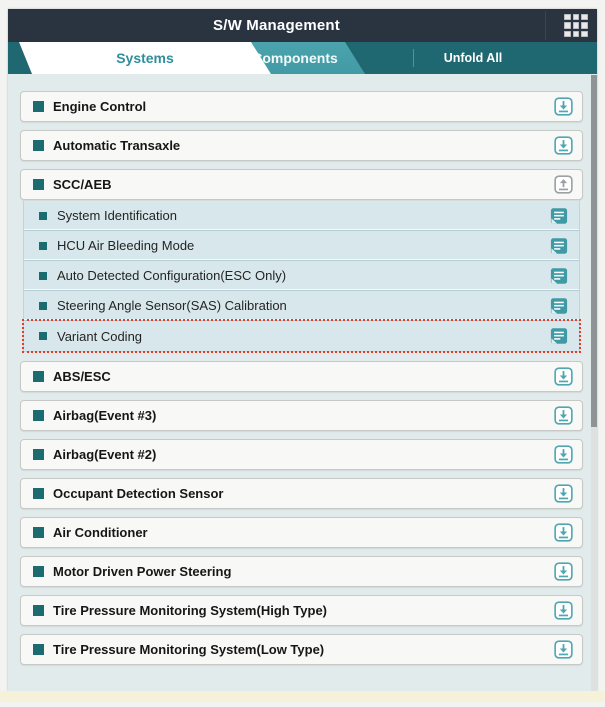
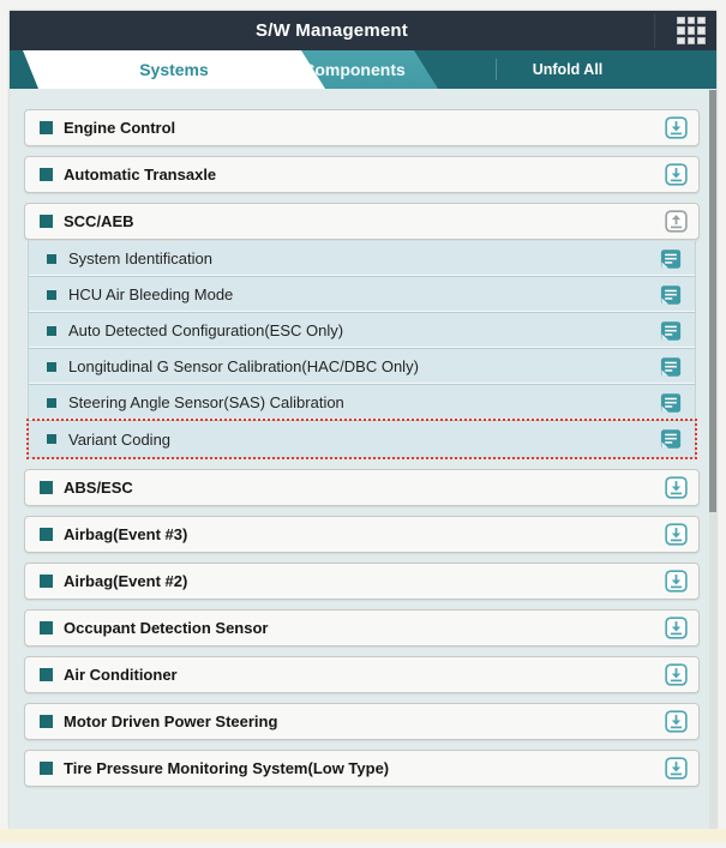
  S/W Management
  omponents
  Systems
  Unfold All
  Engine Control
  Automatic Transaxle
  SCC/AEB
  System Identification
  HCU Air Bleeding Mode
  Auto Detected Configuration(ESC Only)
+ Longitudinal G Sensor Calibration(HAC/DBC Only)
  Steering Angle Sensor(SAS) Calibration
  Variant Coding
  ABS/ESC
  Airbag(Event #3)
  Airbag(Event #2)
  Occupant Detection Sensor
  Air Conditioner
  Motor Driven Power Steering
- Tire Pressure Monitoring System(High Type)
  Tire Pressure Monitoring System(Low Type)
